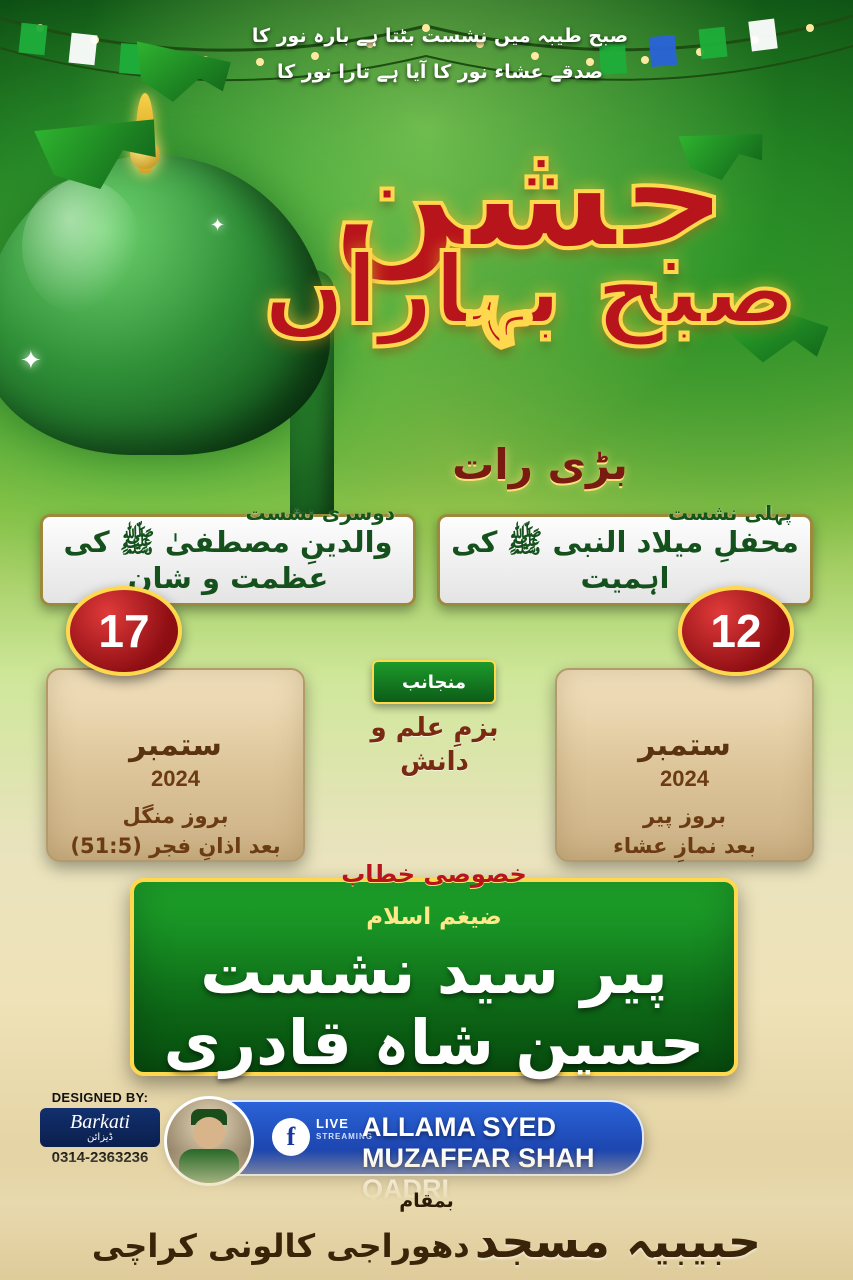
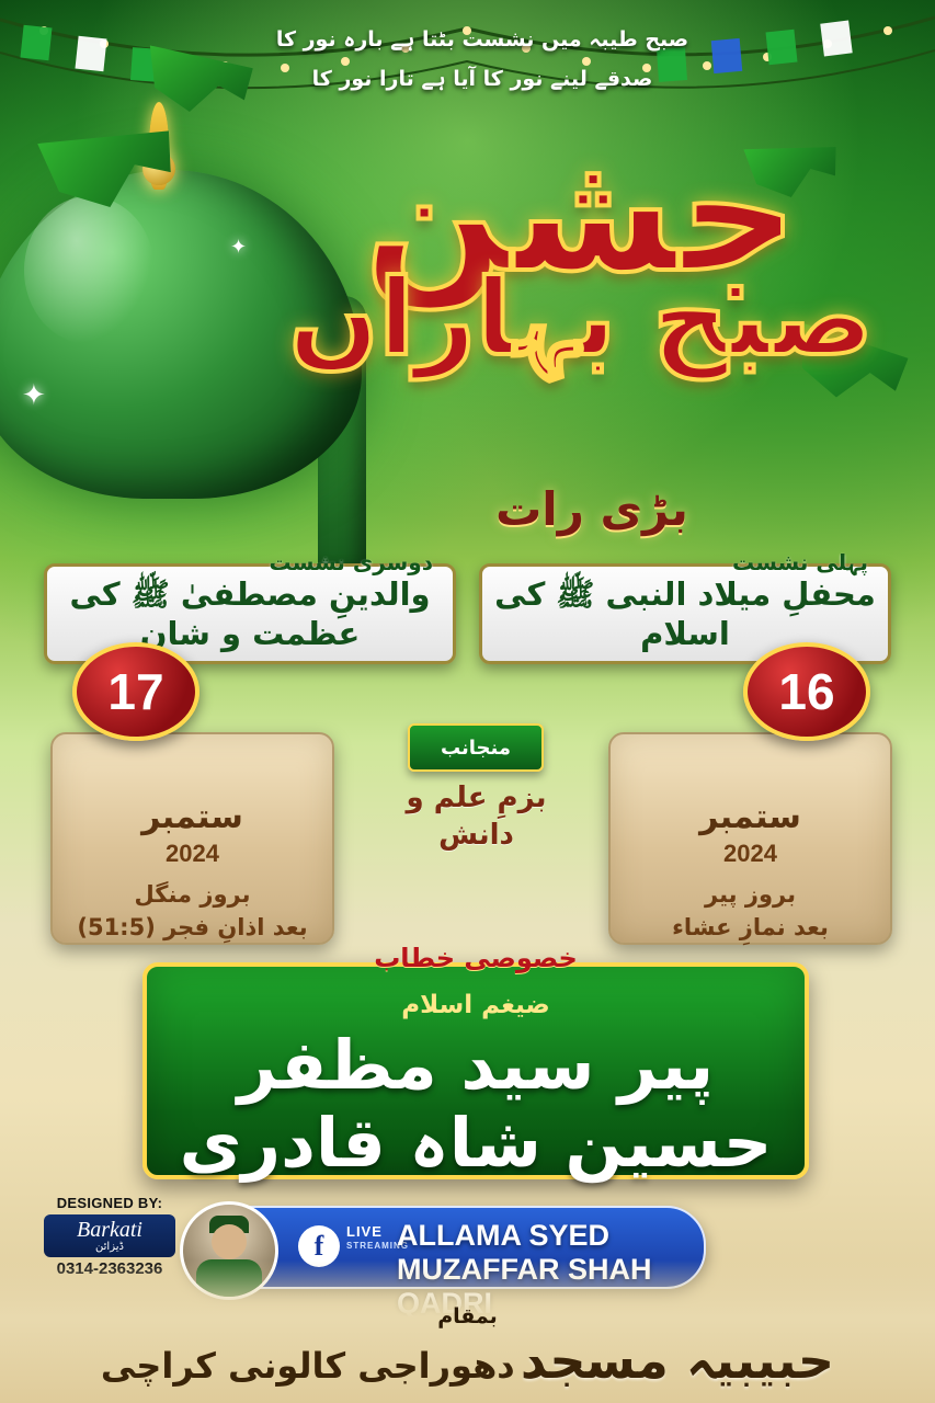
  ✦
  ✦
  صبح طیبہ میں نشست بٹتا ہے بارہ نور کا
- صدقے عشاء نور کا آیا ہے تارا نور کا
+ صدقے لینے نور کا آیا ہے تارا نور کا
  جشن
  صبح بہاراں
  بڑی رات
  پہلی نشست
- محفلِ میلاد النبی ﷺ کی اہمیت
+ محفلِ میلاد النبی ﷺ کی اسلام
  دوسری نشست
  والدینِ مصطفیٰ ﷺ کی عظمت و شان
  ستمبر
  2024
  بروز پیر
  بعد نمازِ عشاء
- 12
+ 16
  ستمبر
  2024
  بروز منگل
  بعد اذانِ فجر (5:15)
  17
  منجانب
  بزمِ علم و دانش
  خصوصی خطاب
  ضیغم اسلام
- پیر سید نشست حسین شاہ قادری
+ پیر سید مظفر حسین شاہ قادری
  DESIGNED BY:
  Barkati
  ڈیزائن
  f
  LIVE
  STREAMING
  ALLAMA SYED
  بمقام
  حبیبیہ مسجد دھوراجی کالونی کراچی
